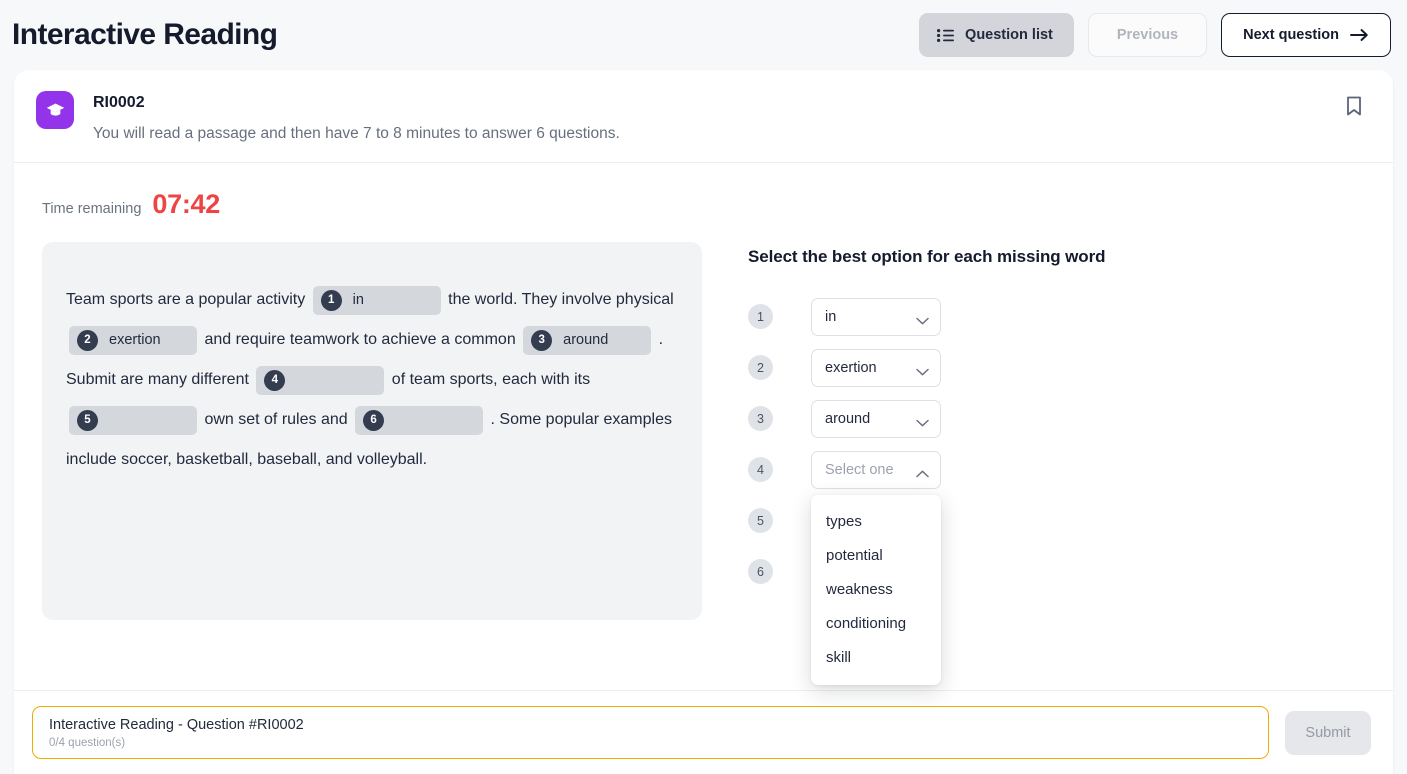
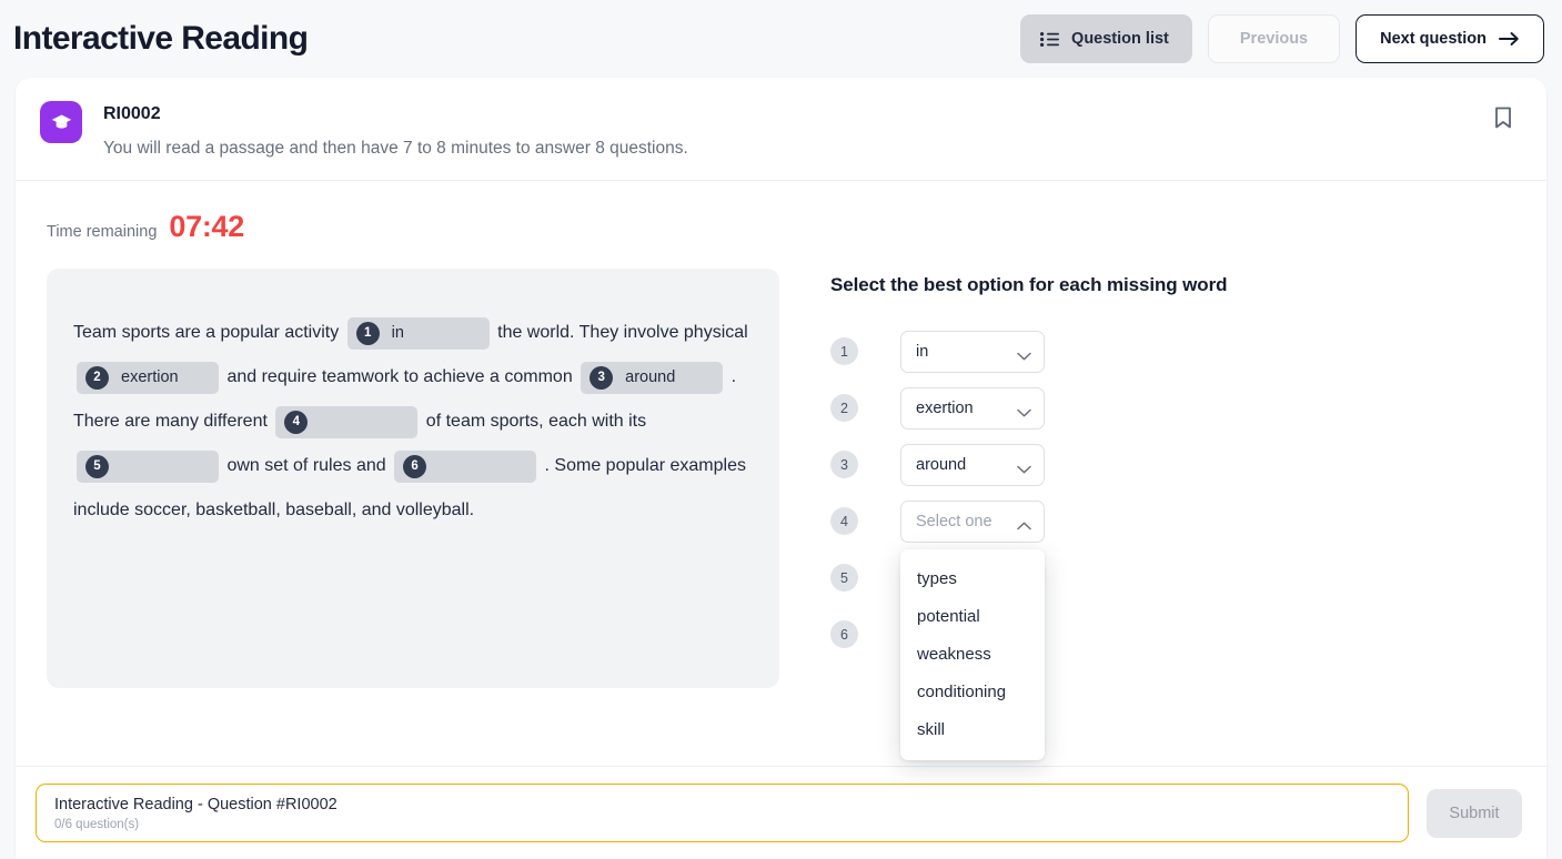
  Interactive Reading
  Question list
  Previous
  Next question
  RI0002
- You will read a passage and then have 7 to 8 minutes to answer 6 questions.
+ You will read a passage and then have 7 to 8 minutes to answer 8 questions.
  Time remaining
  07:42
  Team sports are a popular activity
  1
  in
  the world. They involve physical
  2
  exertion
  and require teamwork to achieve a common
  3
  around
- . Submit are many different
+ . There are many different
  4
  of team sports, each with its
  5
  own set of rules and
  6
  . Some popular examples include soccer, basketball, baseball, and volleyball.
  Select the best option for each missing word
  1
  in
  2
  exertion
  3
  around
  4
  Select one
  types
  potential
  weakness
  conditioning
  skill
  5
  6
  Interactive Reading - Question #RI0002
- 0/4 question(s)
+ 0/6 question(s)
  Submit
